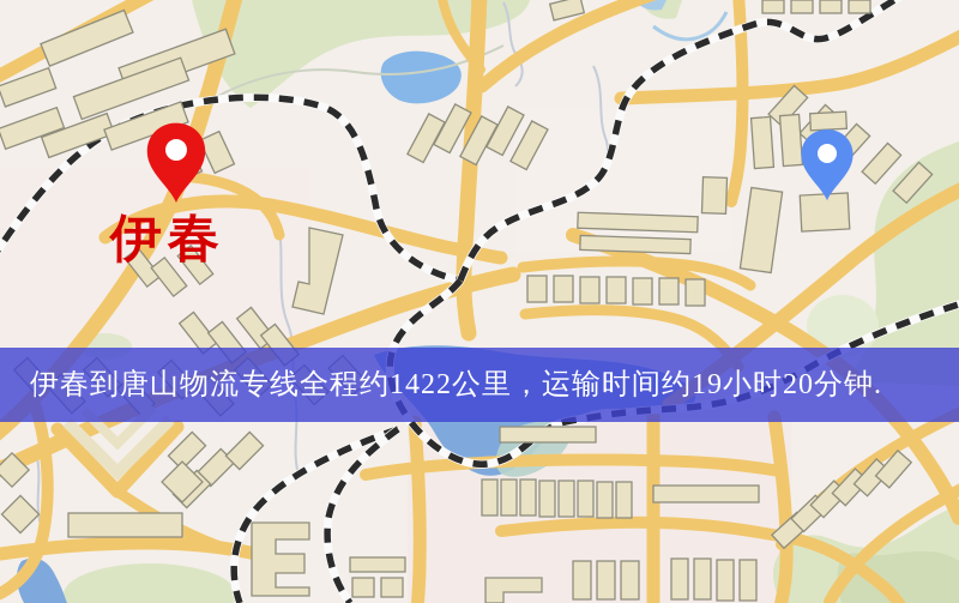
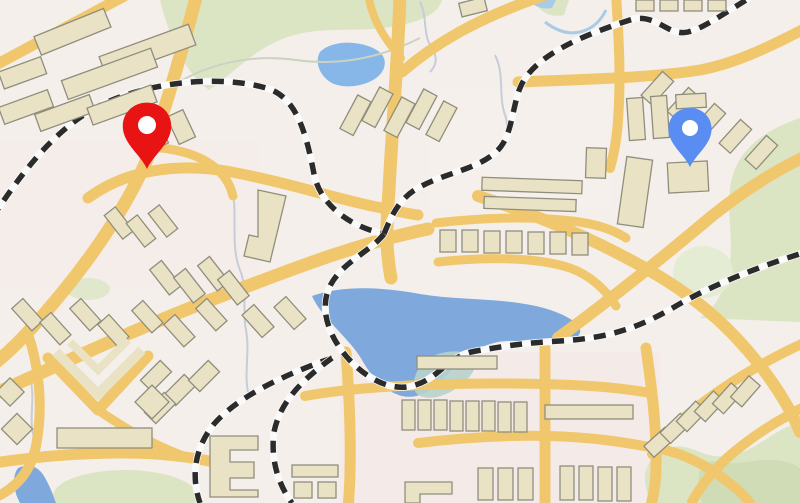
- 伊春到唐山物流专线全程约1422公里，运输时间约19小时20分钟.
- 伊春
